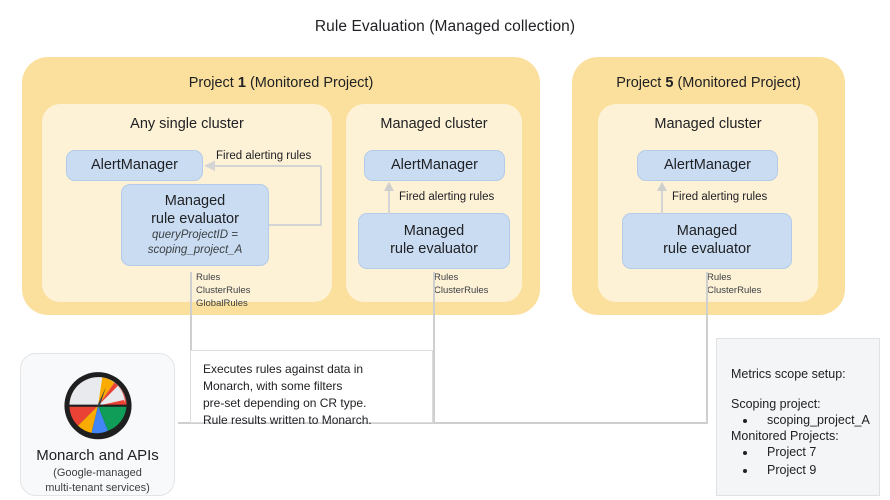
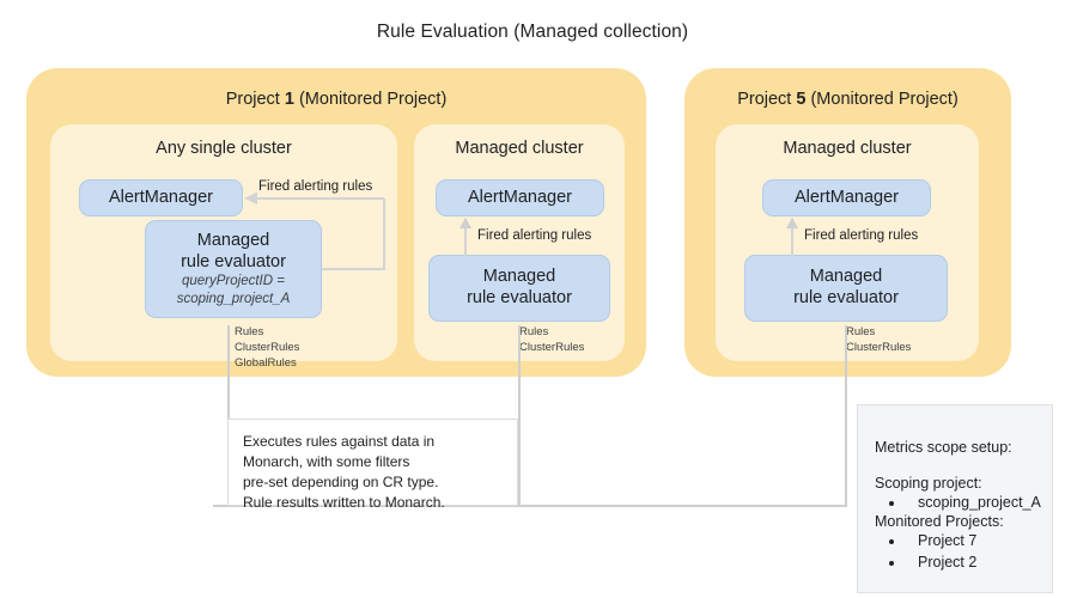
  Rule Evaluation (Managed collection)
  Project 1 (Monitored Project)
  Any single cluster
  AlertManager
  Managed
  rule evaluator
  queryProjectID =
  scoping_project_A
  Fired alerting rules
  Rules
  ClusterRules
  GlobalRules
  Managed cluster
  AlertManager
  Managed
  rule evaluator
  Fired alerting rules
  Rules
  ClusterRules
  Project 5 (Monitored Project)
  Managed cluster
  AlertManager
  Managed
  rule evaluator
  Fired alerting rules
  Rules
  ClusterRules
- Monarch and APIs
- (Google-managed
- multi-tenant services)
  Executes rules against data in
  Monarch, with some filters
  pre-set depending on CR type.
  Rule results written to Monarch.
  Metrics scope setup:
  Scoping project:
  scoping_project_A
  Monitored Projects:
  Project 7
- Project 9
+ Project 2
